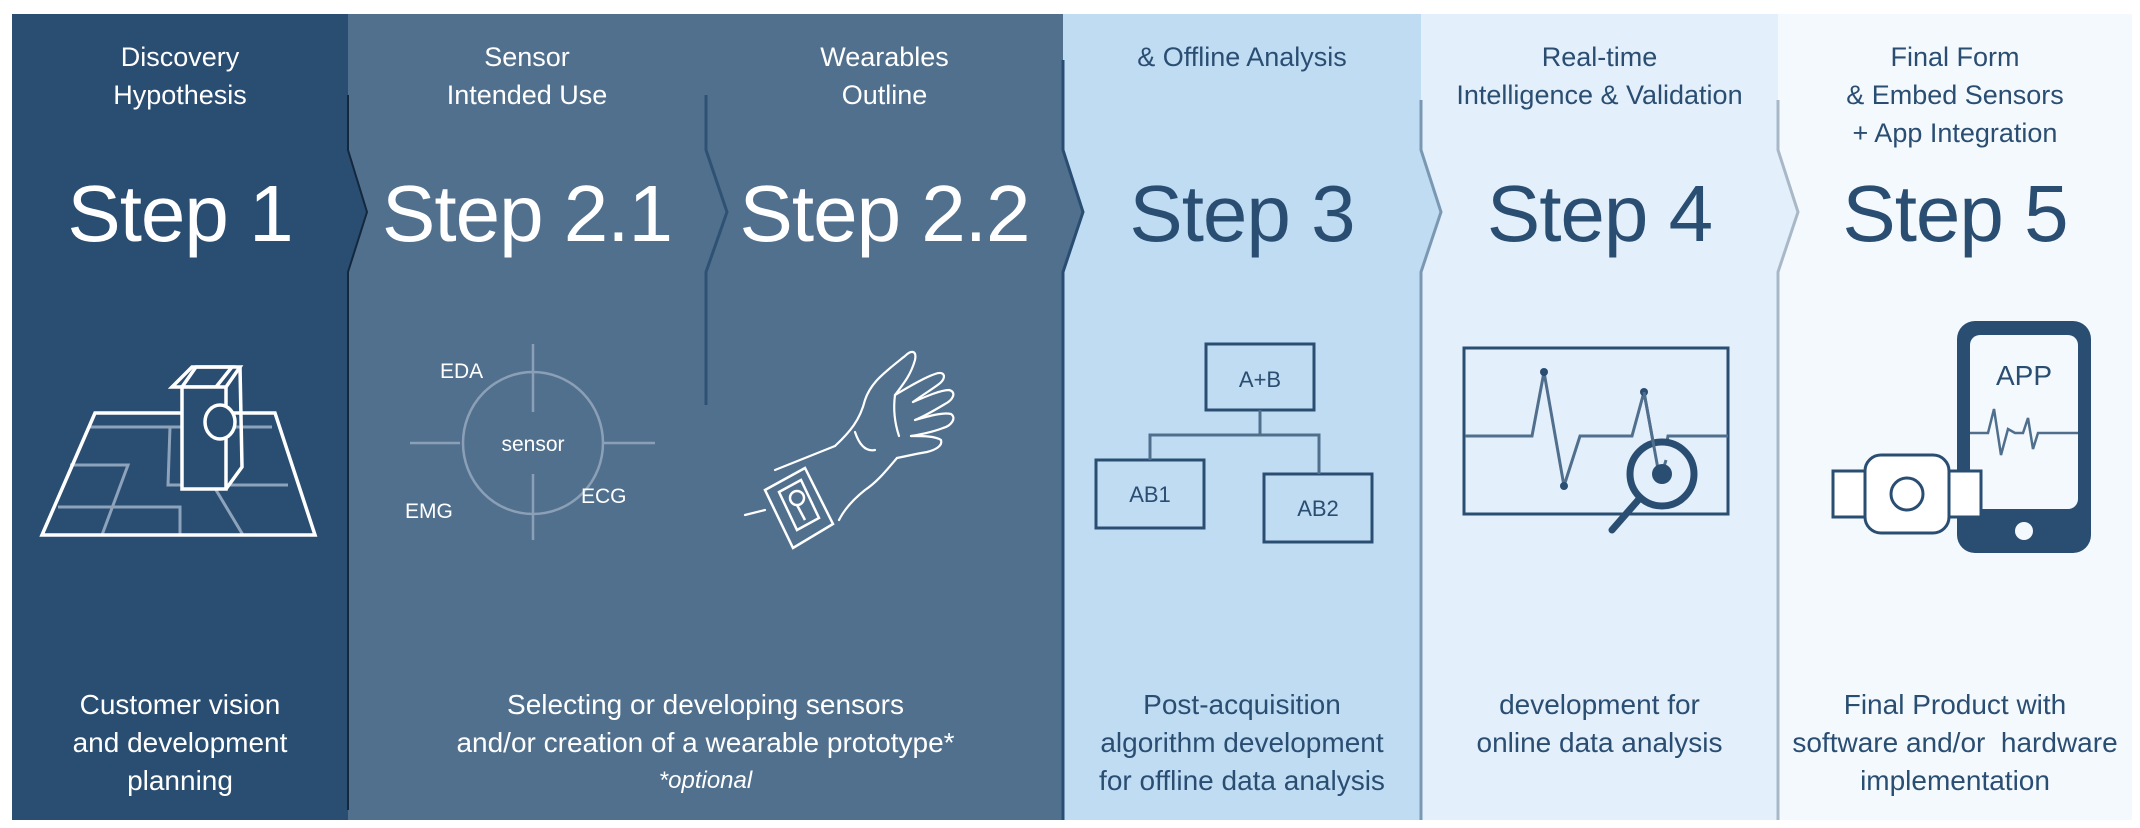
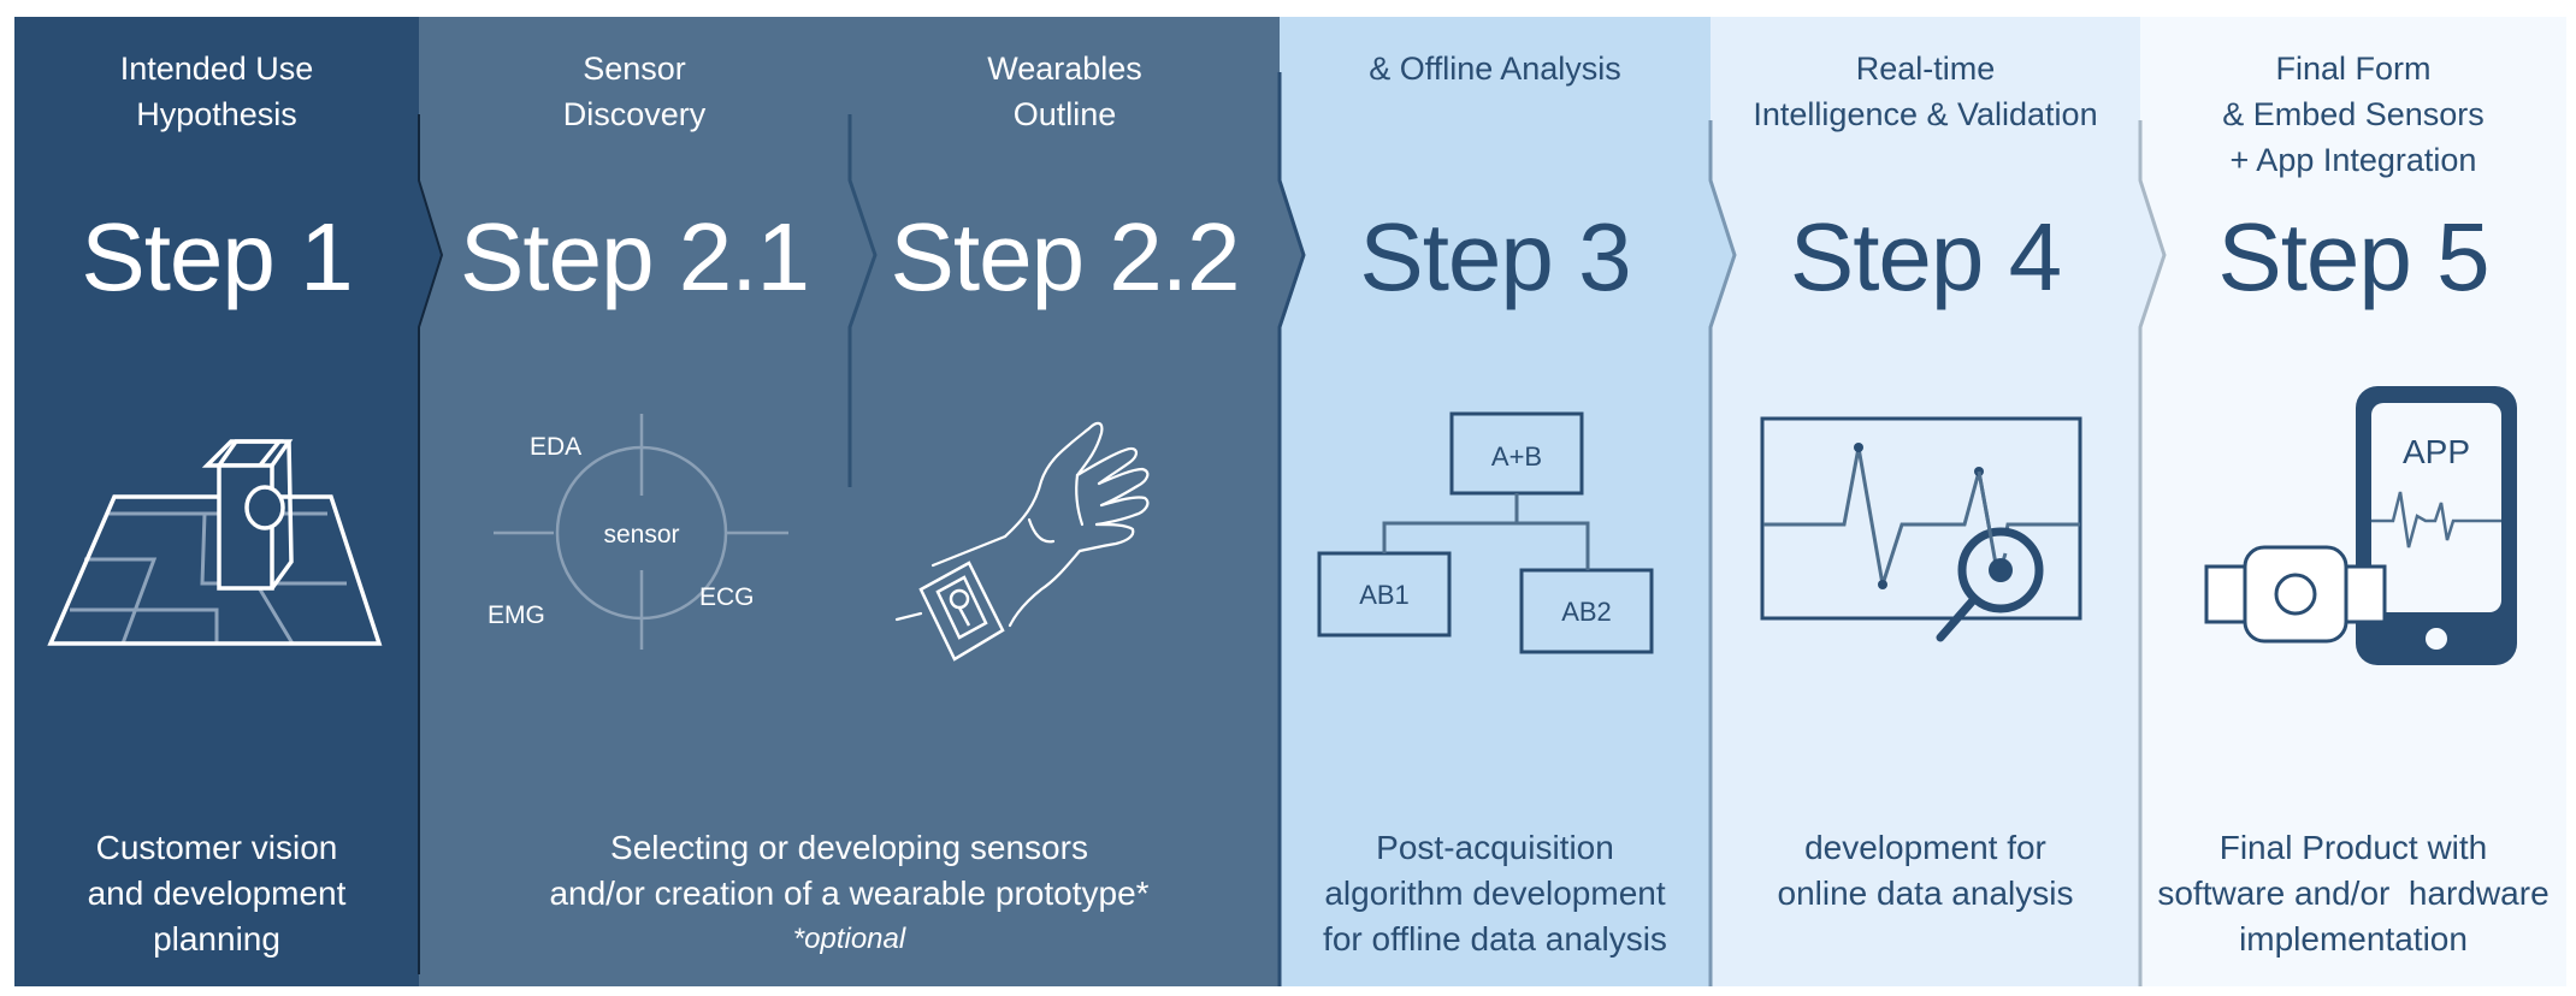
- Discovery
+ Intended Use
  Hypothesis
  Step 1
  Sensor
- Intended Use
+ Discovery
  Step 2.1
  Wearables
  Outline
  Step 2.2
  & Offline Analysis
  Step 3
  Post-acquisition
  algorithm development
  for offline data analysis
  Real-time
  Intelligence & Validation
  Step 4
  development for
  online data analysis
  Final Form
  & Embed Sensors
  + App Integration
  Step 5
  Final Product with
  software and/or hardware
  implementation
  Customer vision
  and development
  planning
  Selecting or developing sensors
  and/or creation of a wearable prototype*
  *optional
  sensor
  EDA
  EMG
  ECG
  A+B
  AB1
  AB2
  APP
